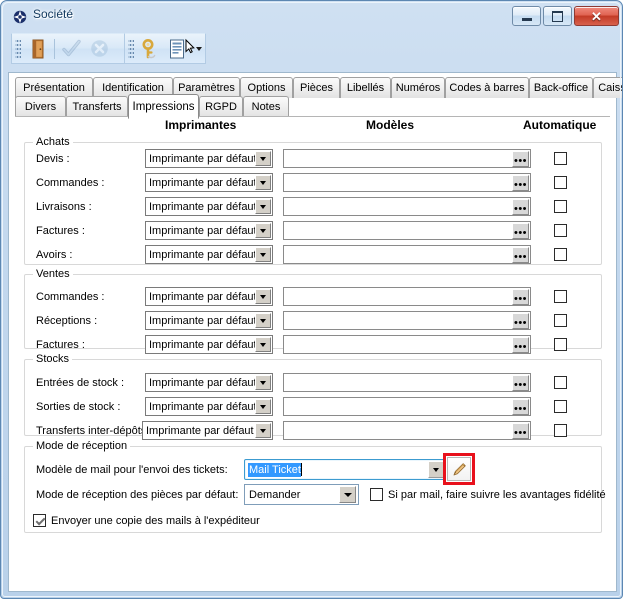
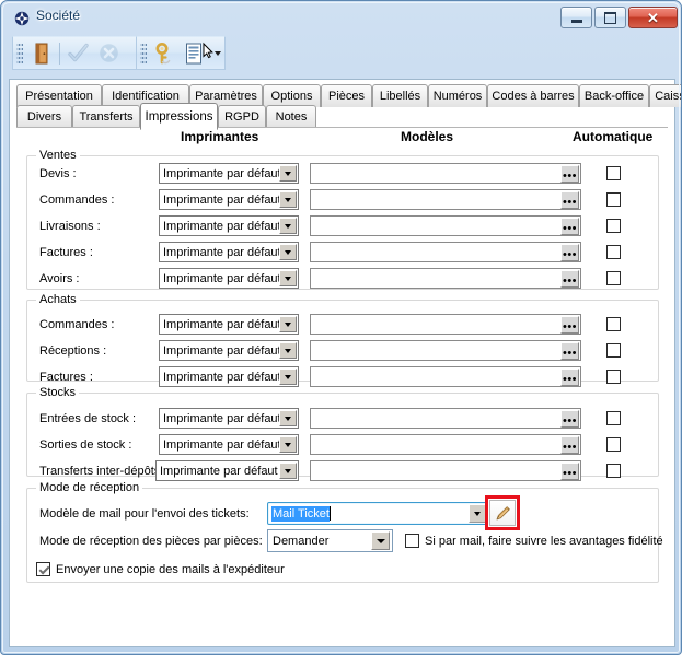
  Société
  ✕
  Présentation
  Identification
  Paramètres
  Options
  Pièces
  Libellés
  Numéros
  Codes à barres
  Back-office
  Divers
  Transferts
  Impressions
  RGPD
  Notes
  Imprimantes
  Modèles
  Automatique
- Achats
+ Ventes
  Devis :
  Imprimante par défau
  •••
  Commandes :
  Imprimante par défau
  •••
  Livraisons :
  Imprimante par défau
  •••
  Factures :
  Imprimante par défau
  •••
  Avoirs :
  Imprimante par défau
  •••
- Ventes
+ Achats
  Commandes :
  Imprimante par défau
  •••
  Réceptions :
  Imprimante par défau
  •••
  Factures :
  Imprimante par défau
  •••
  Stocks
  Entrées de stock :
  Imprimante par défau
  •••
  Sorties de stock :
  Imprimante par défau
  •••
  Transferts inter-dépôt
  Imprimante par défaut
  •••
  Mode de réception
  Modèle de mail pour l'envoi des tickets:
  Mail Ticket
- Mode de réception des pièces par défaut:
+ Mode de réception des pièces par pièces:
  Demander
  Si par mail, faire suivre les avantages fidélité
  Envoyer une copie des mails à l'expéditeur
